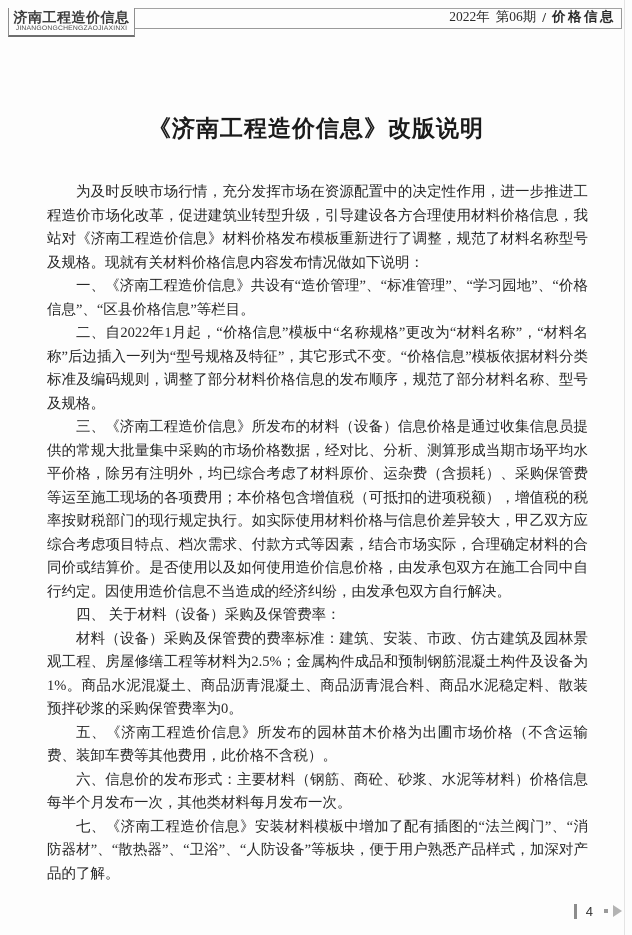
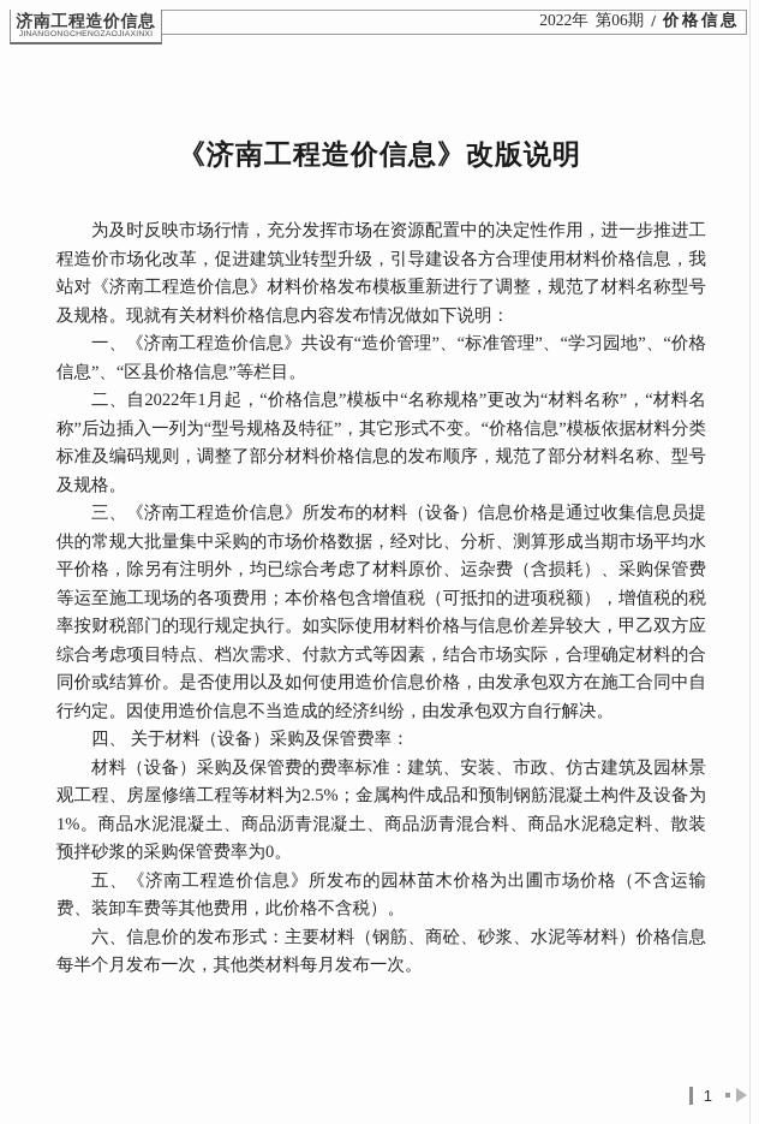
  济南工程造价信息
  2022年
  第06期
  /
  价格信息
  《济南工程造价信息》改版说明
  为及时反映市场行情，充分发挥市场在资源配置中的决定性作用，进一步推进工程造价市场化改革，促进建筑业转型升级，引导建设各方合理使用材料价格信息，我站对《济南工程造价信息》材料价格发布模板重新进行了调整，规范了材料名称型号及规格。现就有关材料价格信息内容发布情况做如下说明：
  一、《济南工程造价信息》共设有“造价管理”、“标准管理”、“学习园地”、“价格信息”、“区县价格信息”等栏目。
  二、自2022年1月起，“价格信息”模板中“名称规格”更改为“材料名称”，“材料名称”后边插入一列为“型号规格及特征”，其它形式不变。“价格信息”模板依据材料分类标准及编码规则，调整了部分材料价格信息的发布顺序，规范了部分材料名称、型号及规格。
  三、《济南工程造价信息》所发布的材料（设备）信息价格是通过收集信息员提供的常规大批量集中采购的市场价格数据，经对比、分析、测算形成当期市场平均水平价格，除另有注明外，均已综合考虑了材料原价、运杂费（含损耗）、采购保管费等运至施工现场的各项费用；本价格包含增值税（可抵扣的进项税额），增值税的税率按财税部门的现行规定执行。如实际使用材料价格与信息价差异较大，甲乙双方应综合考虑项目特点、档次需求、付款方式等因素，结合市场实际，合理确定材料的合同价或结算价。是否使用以及如何使用造价信息价格，由发承包双方在施工合同中自行约定。因使用造价信息不当造成的经济纠纷，由发承包双方自行解决。
  四、 关于材料（设备）采购及保管费率：
  材料（设备）采购及保管费的费率标准：建筑、安装、市政、仿古建筑及园林景观工程、房屋修缮工程等材料为2.5%；金属构件成品和预制钢筋混凝土构件及设备为1%。商品水泥混凝土、商品沥青混凝土、商品沥青混合料、商品水泥稳定料、散装预拌砂浆的采购保管费率为0。
  五、《济南工程造价信息》所发布的园林苗木价格为出圃市场价格（不含运输费、装卸车费等其他费用，此价格不含税）。
  六、信息价的发布形式：主要材料（钢筋、商砼、砂浆、水泥等材料）价格信息每半个月发布一次，其他类材料每月发布一次。
- 七、《济南工程造价信息》安装材料模板中增加了配有插图的“法兰阀门”、“消防器材”、“散热器”、“卫浴”、“人防设备”等板块，便于用户熟悉产品样式，加深对产品的了解。
- 4
+ 1
